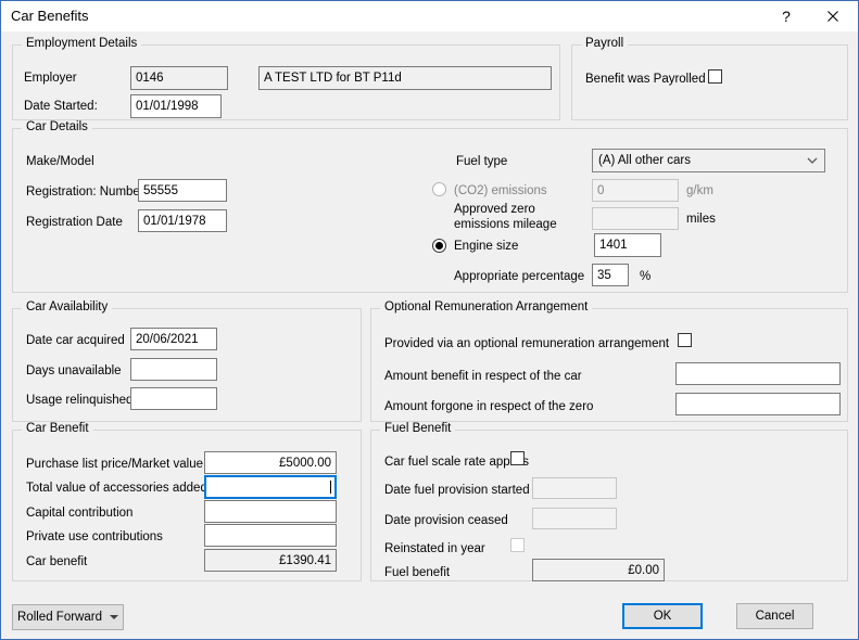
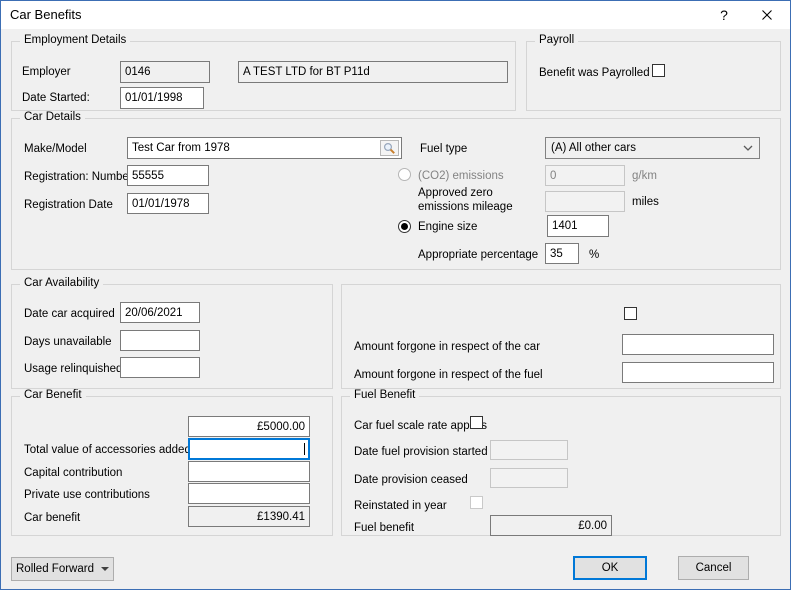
  Car Benefits
  ?
  Employment Details
  Employer
  0146
  A TEST LTD for BT P11d
  Date Started:
  01/01/1998
  Payroll
  Benefit was Payrolled
  Car Details
  Make/Model
+ Test Car from 1978
  Fuel type
  (A) All other cars
  Registration: Numbe
  55555
  (CO2) emissions
  0
  g/km
  Registration Date
  01/01/1978
  Approved zero
  emissions mileage
  miles
  Engine size
  1401
  Appropriate percentage
  35
  %
  Car Availability
  Date car acquired
  20/06/2021
  Days unavailable
  Usage relinquishe
- Optional Remuneration Arrangement
- Provided via an optional remuneration arrangement
- Amount benefit in respect of the car
+ Amount forgone in respect of the car
- Amount forgone in respect of the zero
+ Amount forgone in respect of the fuel
  Car Benefit
- Purchase list price/Market value
  £5000.00
  Total value of accessories adde
  Capital contribution
  Private use contributions
  Car benefit
  £1390.41
  Fuel Benefit
  Car fuel scale rate apps
  Date fuel provision started
  Date provision ceased
  Reinstated in year
  Fuel benefit
  £0.00
  Rolled Forward
  OK
  Cancel
